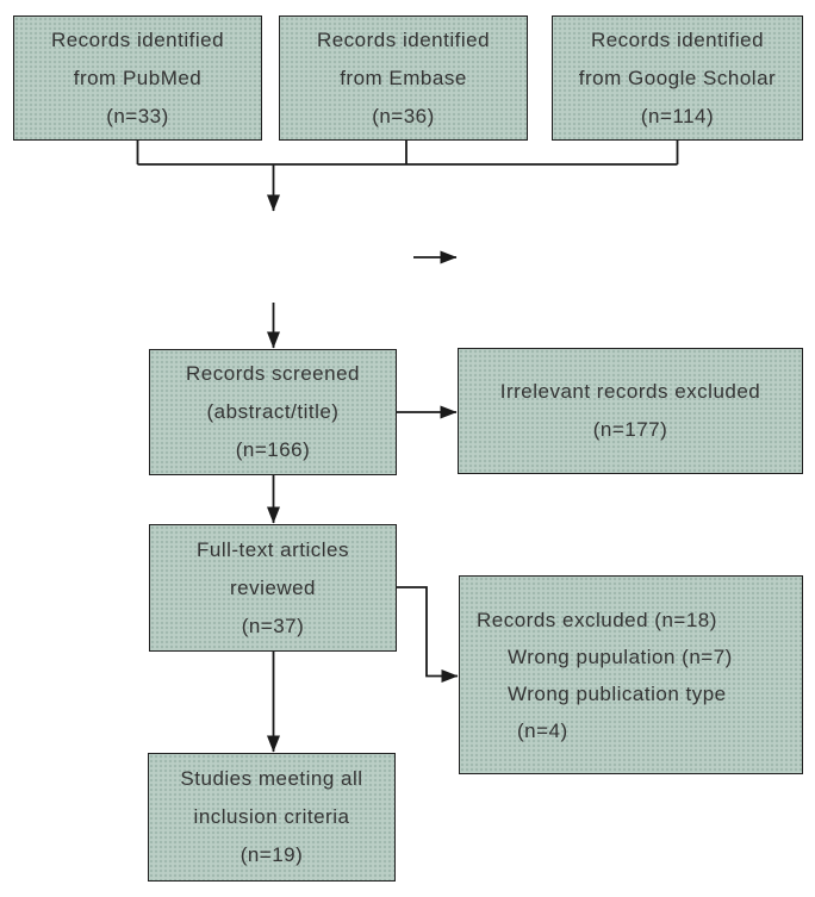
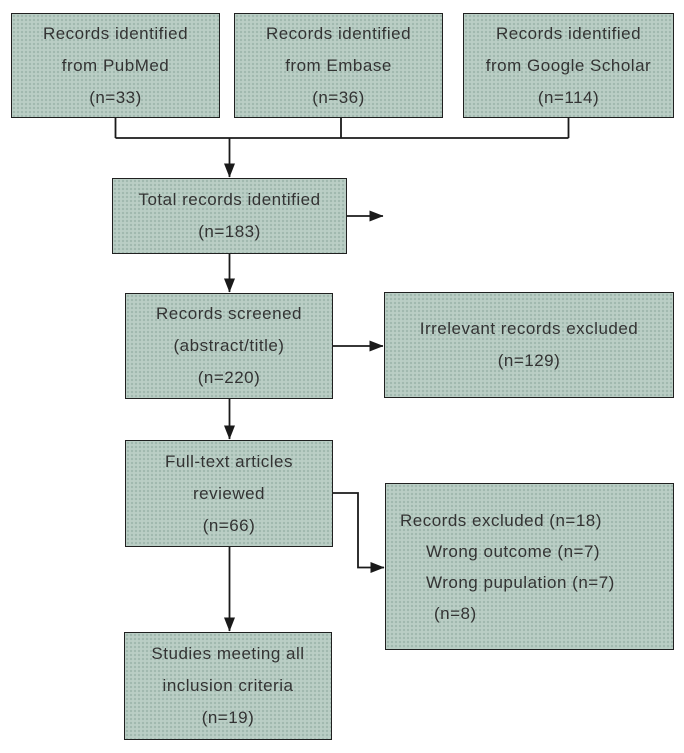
  Records identified
  from PubMed
  (n=33)
  Records identified
  from Embase
  (n=36)
  Records identified
  from Google Scholar
  (n=114)
+ Total records identified
+ (n=183)
  Records screened
  (abstract/title)
- (n=166)
+ (n=220)
  Irrelevant records excluded
- (n=177)
+ (n=129)
  Full-text articles
  reviewed
- (n=37)
+ (n=66)
  Records excluded (n=18)
+ Wrong outcome (n=7)
  Wrong pupulation (n=7)
- Wrong publication type
- (n=4)
+ (n=8)
  Studies meeting all
  inclusion criteria
  (n=19)
